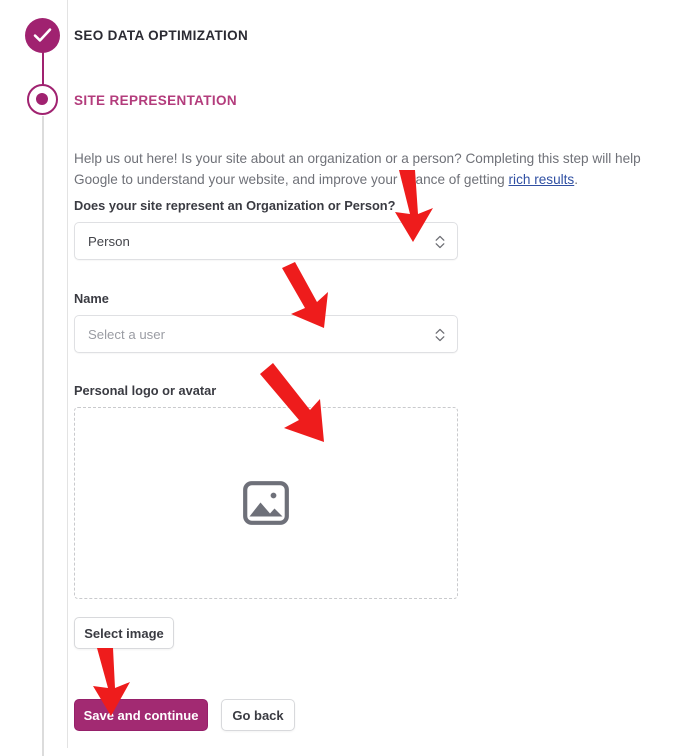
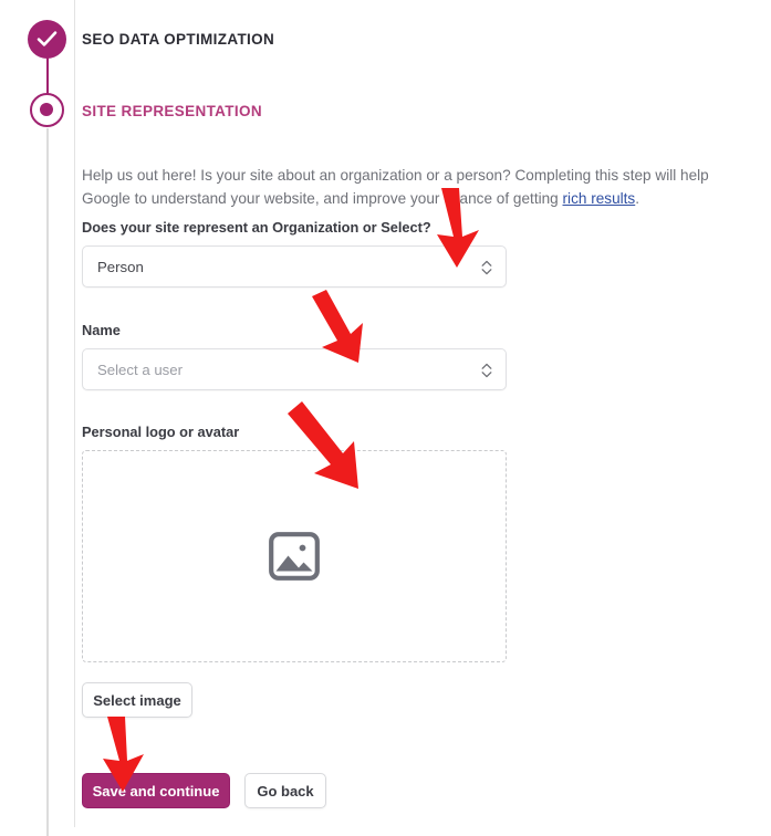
  SEO DATA OPTIMIZATION
  SITE REPRESENTATION
  Help us out here! Is your site about an organization or a person? Completing this step will help Google to understand your website, and improve yourance of getting rich results.
- Does your site represent an Organization or Person?
+ Does your site represent an Organization or Select?
  Person
  Name
  Select a user
  Personal logo or avatar
  Select image
  Save and continue
  Go back
